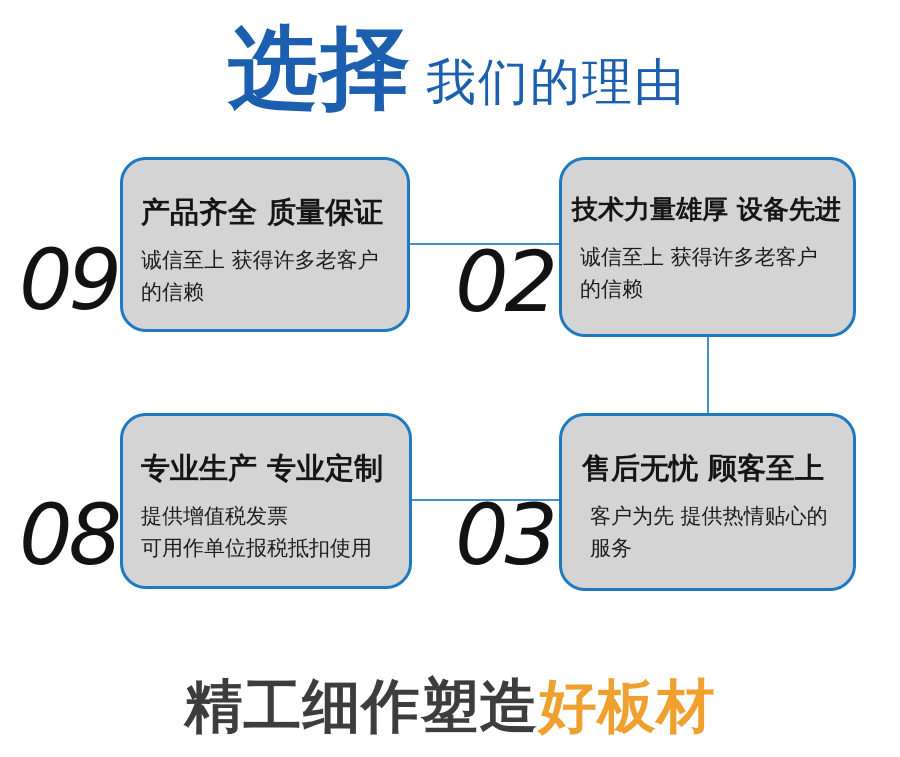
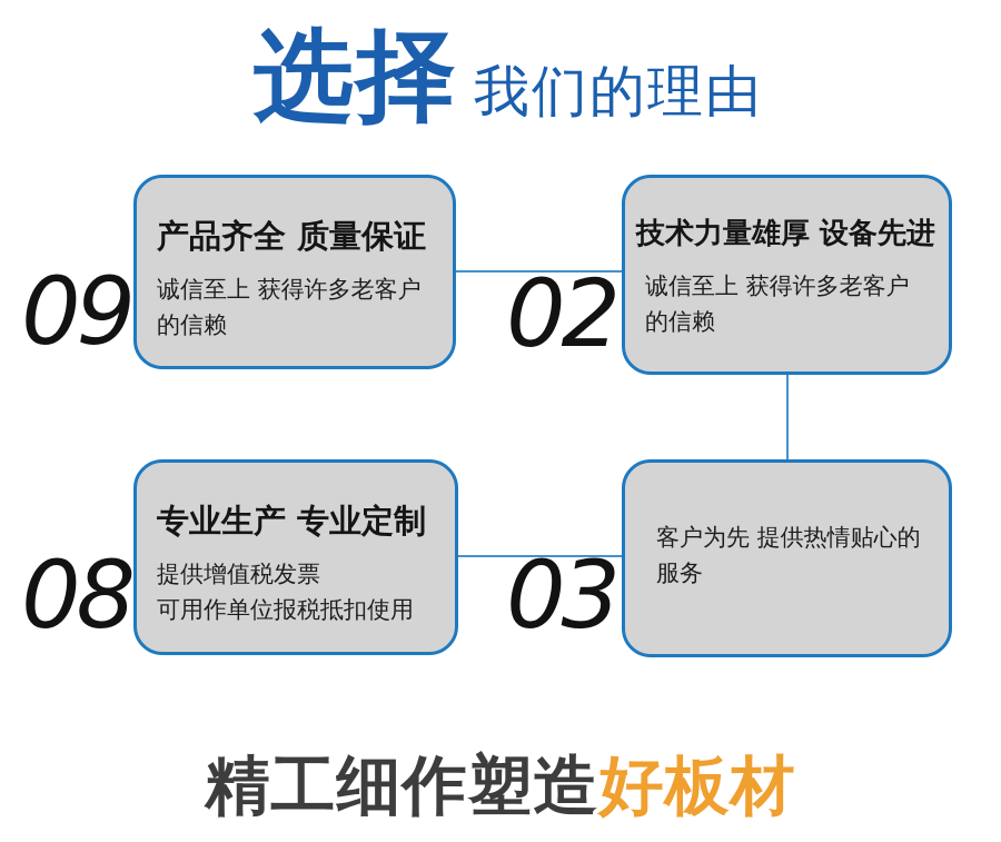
  选择
  我们的理由
  09
  02
  08
  03
  产品齐全 质量保证
  诚信至上 获得许多老客户
  的信赖
  技术力量雄厚 设备先进
  诚信至上 获得许多老客户
  的信赖
  专业生产 专业定制
  提供增值税发票
  可用作单位报税抵扣使用
- 售后无忧 顾客至上
  客户为先 提供热情贴心的
  服务
  精工细作塑造好板材
